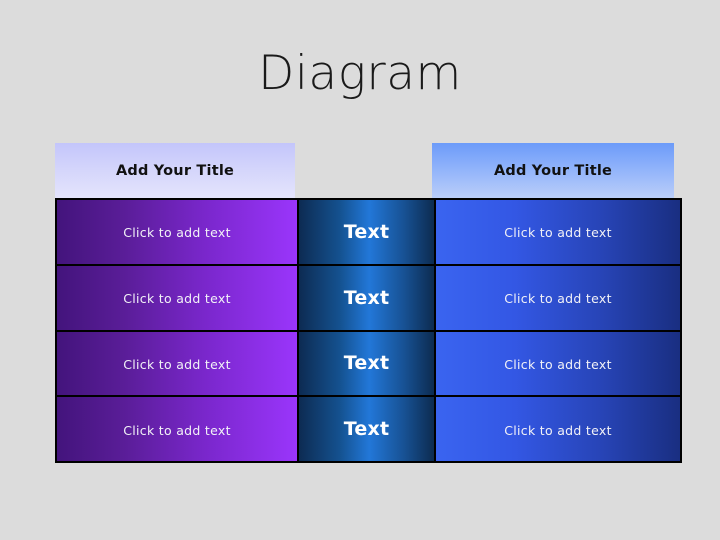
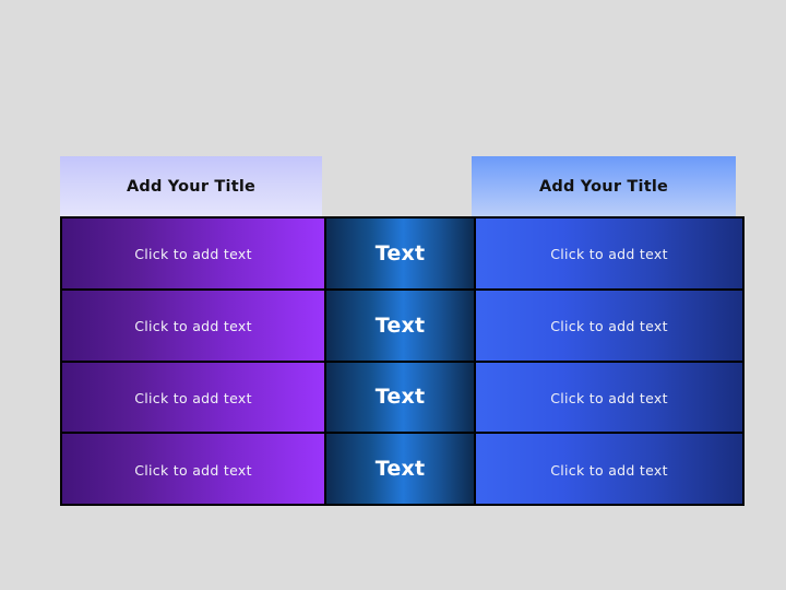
- Diagram
  Add Your Title
  Add Your Title
  Click to add text	Text	Click to add text
  Click to add text	Text	Click to add text
  Click to add text	Text	Click to add text
  Click to add text	Text	Click to add text
